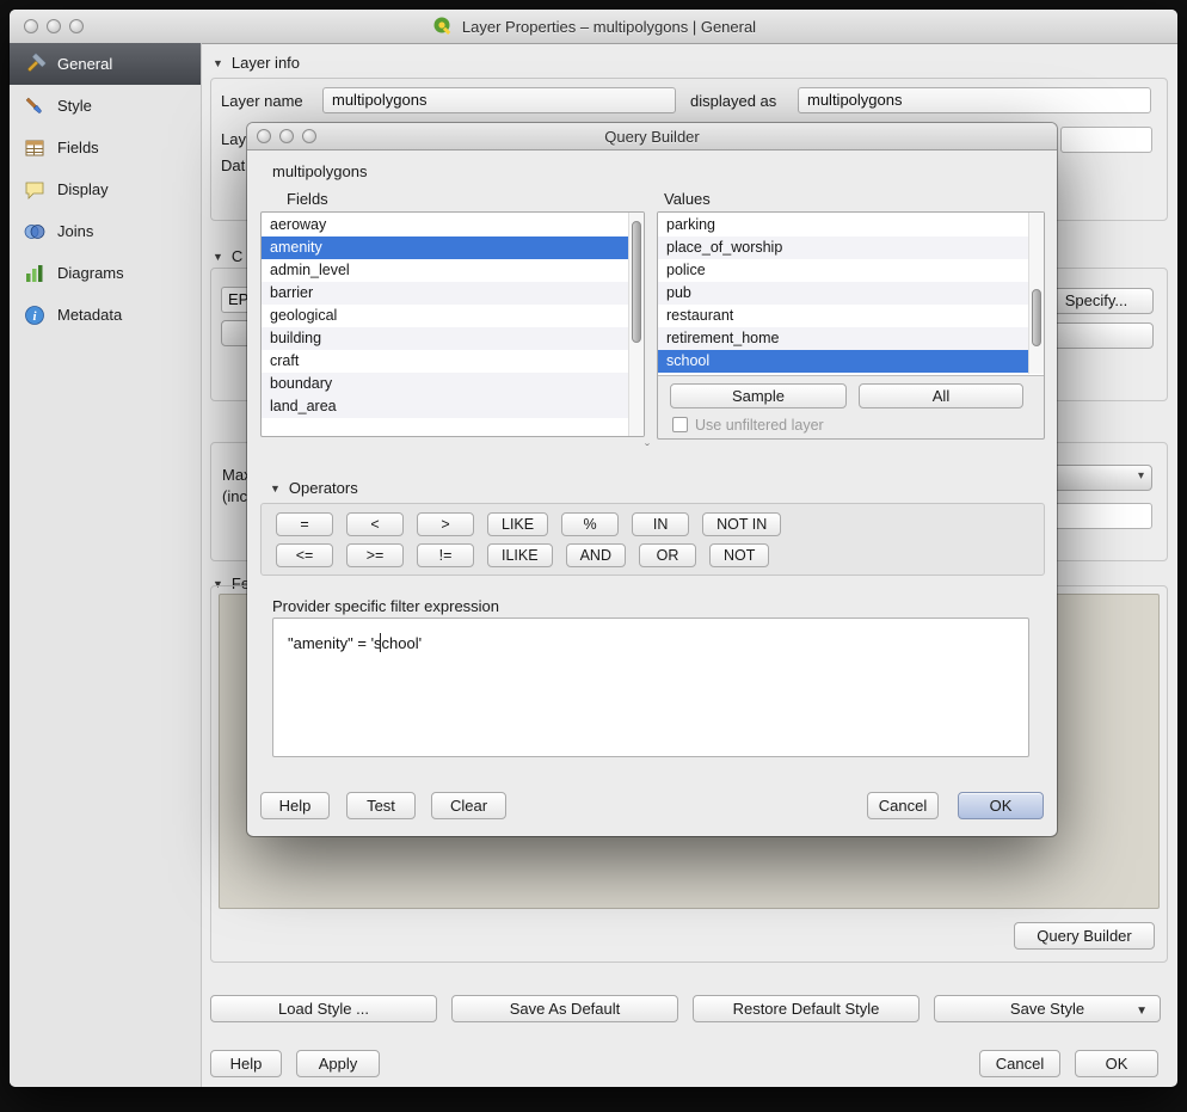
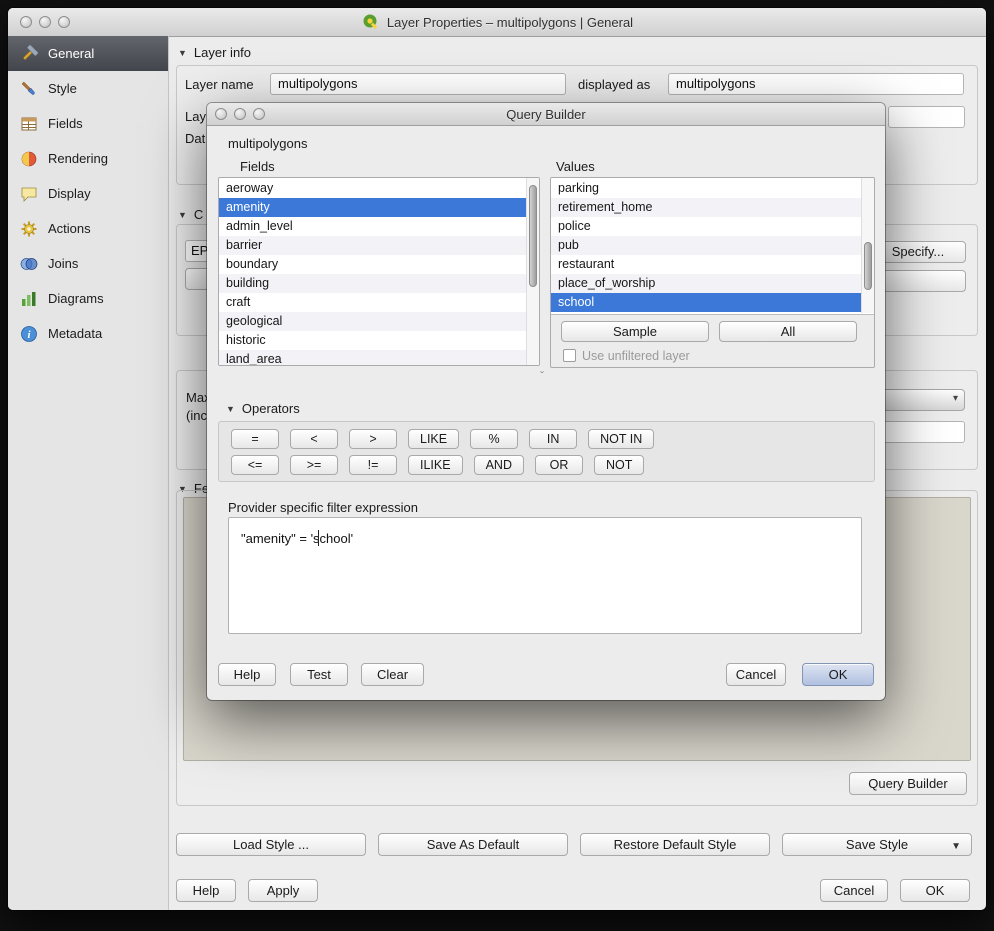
  Layer Properties – multipolygons | General
  General
  Style
  Fields
+ Rendering
  Display
+ Actions
  Joins
  Diagrams
  i
  Metadata
  ▼
  Layer info
  Layer name
  multipolygons
  displayed as
  multipolygons
  Lay
  Dat
  ▼
  C
  Specify...
  (inc
  ▾
  ▼
  Fe
  Query Builder
  Load Style ...
  Save As Default
  Restore Default Style
  Save Style
  ▼
  Help
  Apply
  Cancel
  OK
  Query Builder
  multipolygons
  Fields
  Values
  aeroway
  amenity
  admin_level
  barrier
- geological
+ boundary
  building
  craft
- boundary
+ geological
+ historic
  land_area
  parking
- place_of_worship
+ retirement_home
  police
  pub
  restaurant
- retirement_home
+ place_of_worship
  school
  Sample
  All
  Use unfiltered layer
  ˇ
  ▼
  Operators
  =
  <
  >
  LIKE
  %
  IN
  NOT IN
  <=
  >=
  !=
  ILIKE
  AND
  OR
  NOT
  Provider specific filter expression
  "amenity" = 'school'
  Help
  Test
  Clear
  Cancel
  OK
